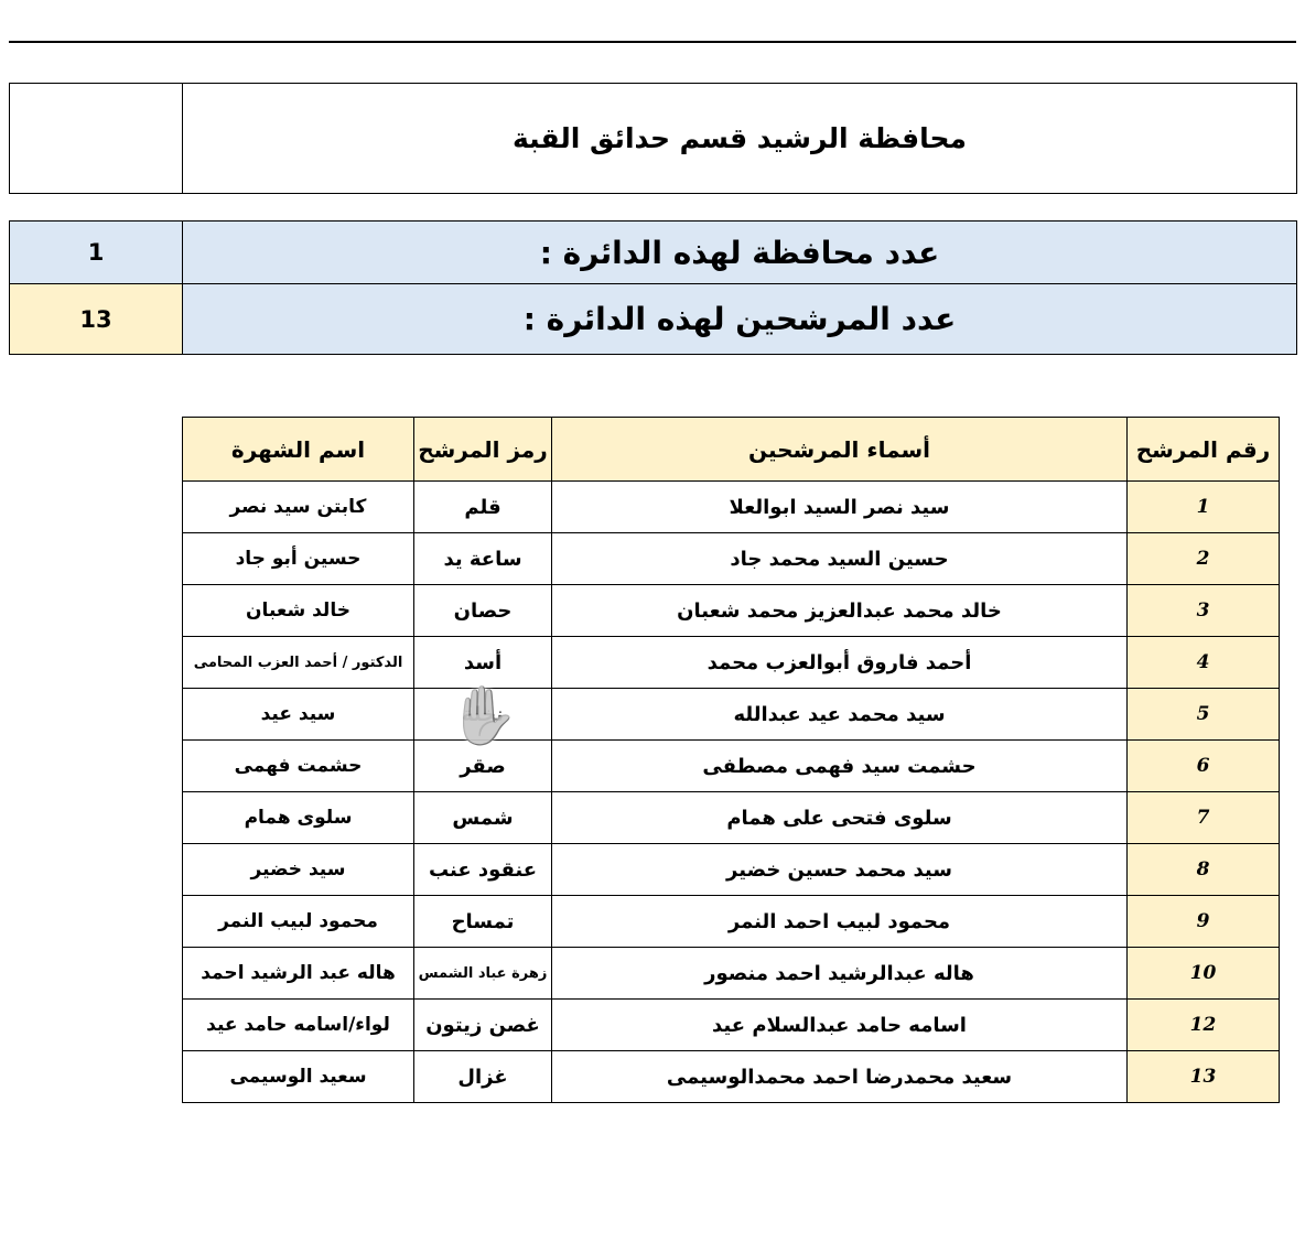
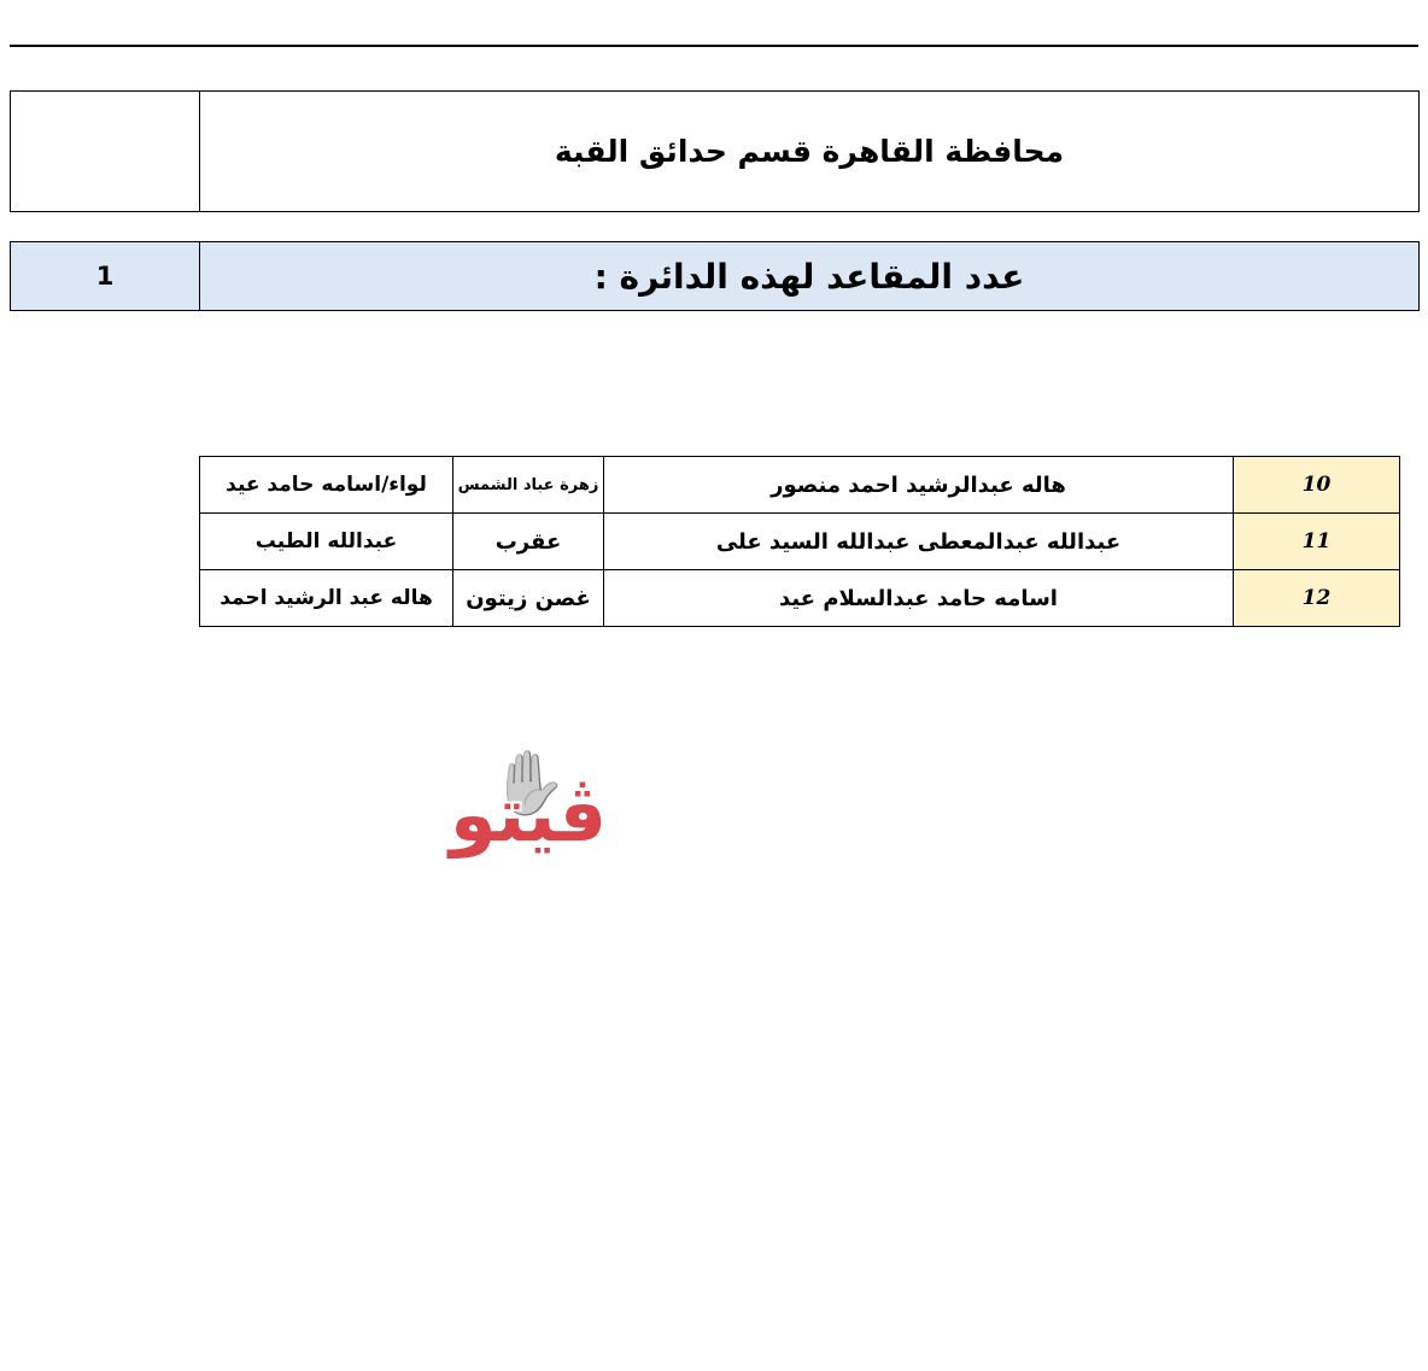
- محافظة الرشيد قسم حدائق القبة
+ محافظة القاهرة قسم حدائق القبة
- عدد محافظة لهذه الدائرة :	1
+ عدد المقاعد لهذه الدائرة :	1
- عدد المرشحين لهذه الدائرة :	13
- رقم المرشح	أسماء المرشحين	رمز المرشح	اسم الشهرة
- 1	سيد نصر السيد ابوالعلا	قلم	كابتن سيد نصر
- 2	حسين السيد محمد جاد	ساعة يد	حسين أبو جاد
- 3	خالد محمد عبدالعزيز محمد شعبان	حصان	خالد شعبان
- 4	أحمد فاروق أبوالعزب محمد	أسد	الدكتور / أحمد العزب المحامى
- 5	سيد محمد عيد عبدالله	نخلة	سيد عيد
- 6	حشمت سيد فهمى مصطفى	صقر	حشمت فهمى
- 7	سلوى فتحى على همام	شمس	سلوى همام
- 8	سيد محمد حسين خضير	عنقود عنب	سيد خضير
- 9	محمود لبيب احمد النمر	تمساح	محمود لبيب النمر
- 10	هاله عبدالرشيد احمد منصور	زهرة عباد الشمس	هاله عبد الرشيد احمد
+ 10	هاله عبدالرشيد احمد منصور	زهرة عباد الشمس	لواء/اسامه حامد عيد
+ 11	عبدالله عبدالمعطى عبدالله السيد على	عقرب	عبدالله الطيب
- 12	اسامه حامد عبدالسلام عيد	غصن زيتون	لواء/اسامه حامد عيد
+ 12	اسامه حامد عبدالسلام عيد	غصن زيتون	هاله عبد الرشيد احمد
- 13	سعيد محمدرضا احمد محمدالوسيمى	غزال	سعيد الوسيمى
  ✋
+ ڤيتو
